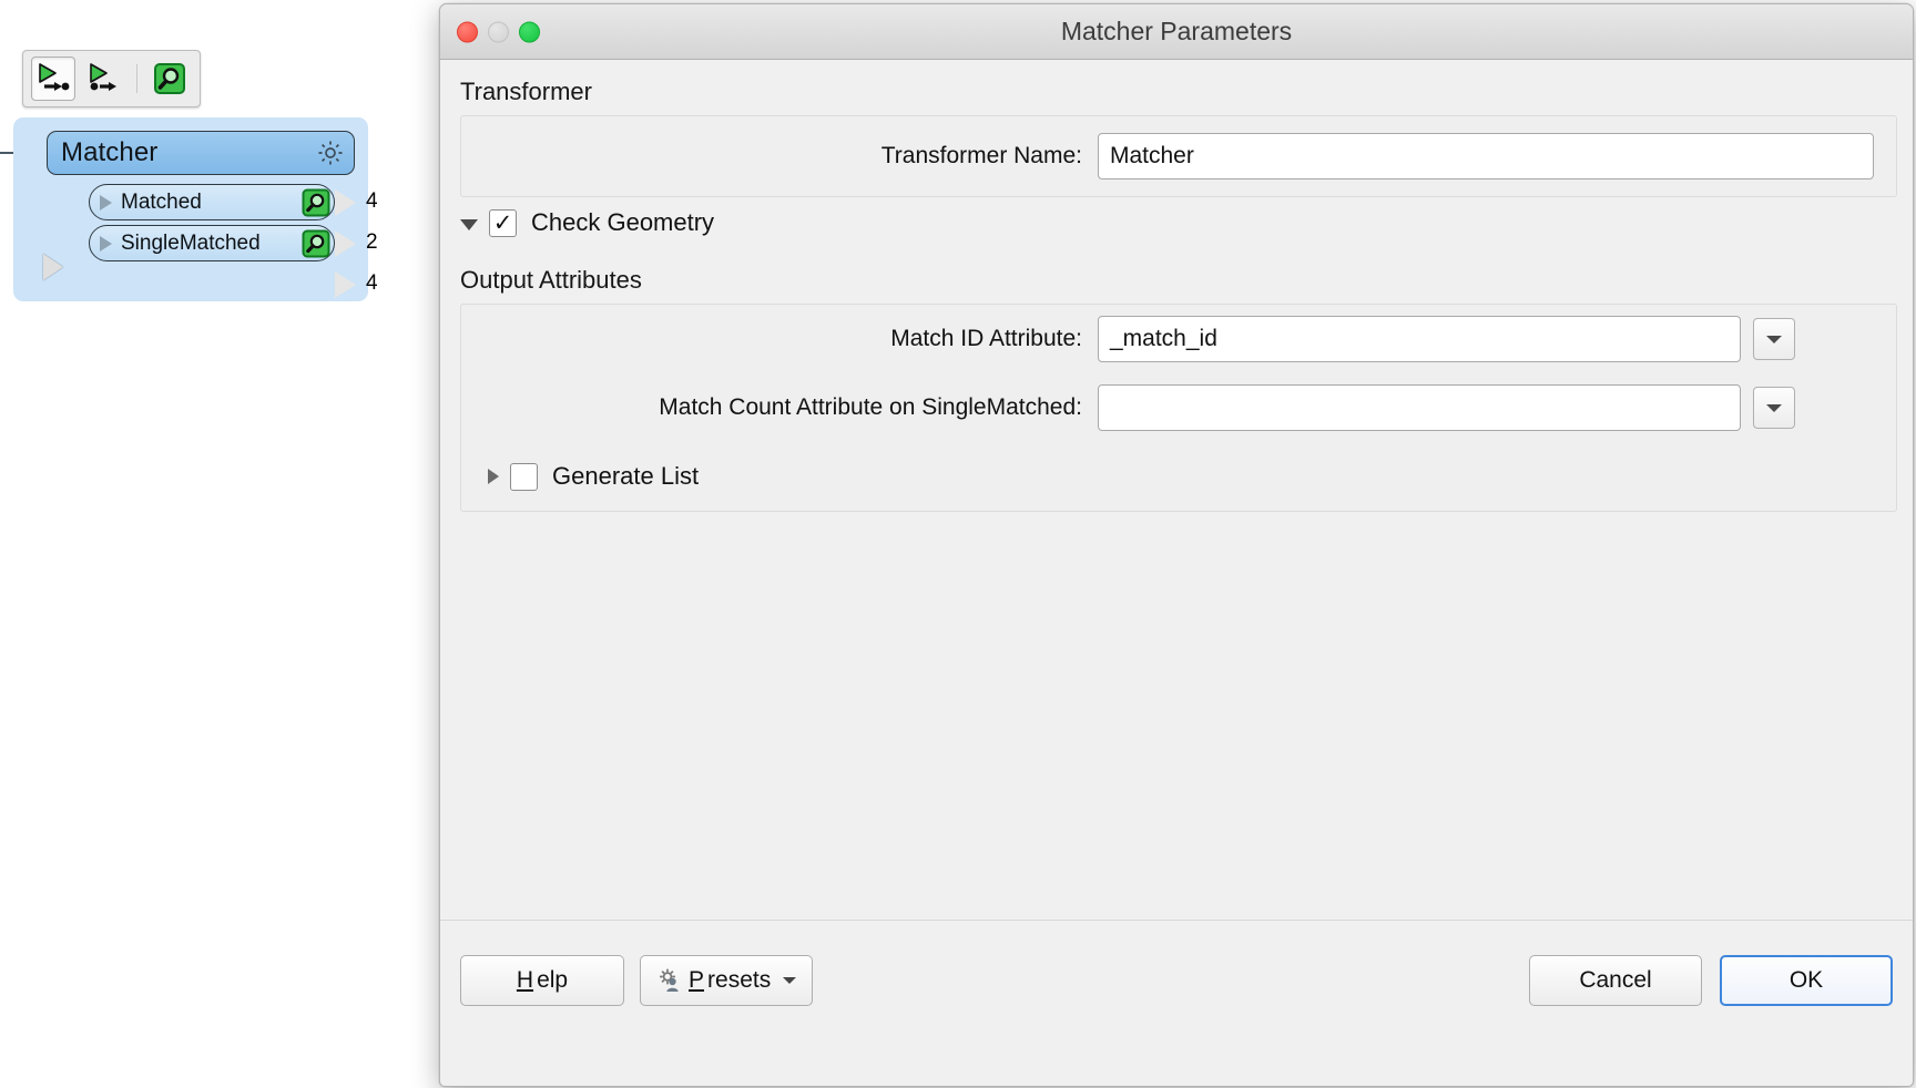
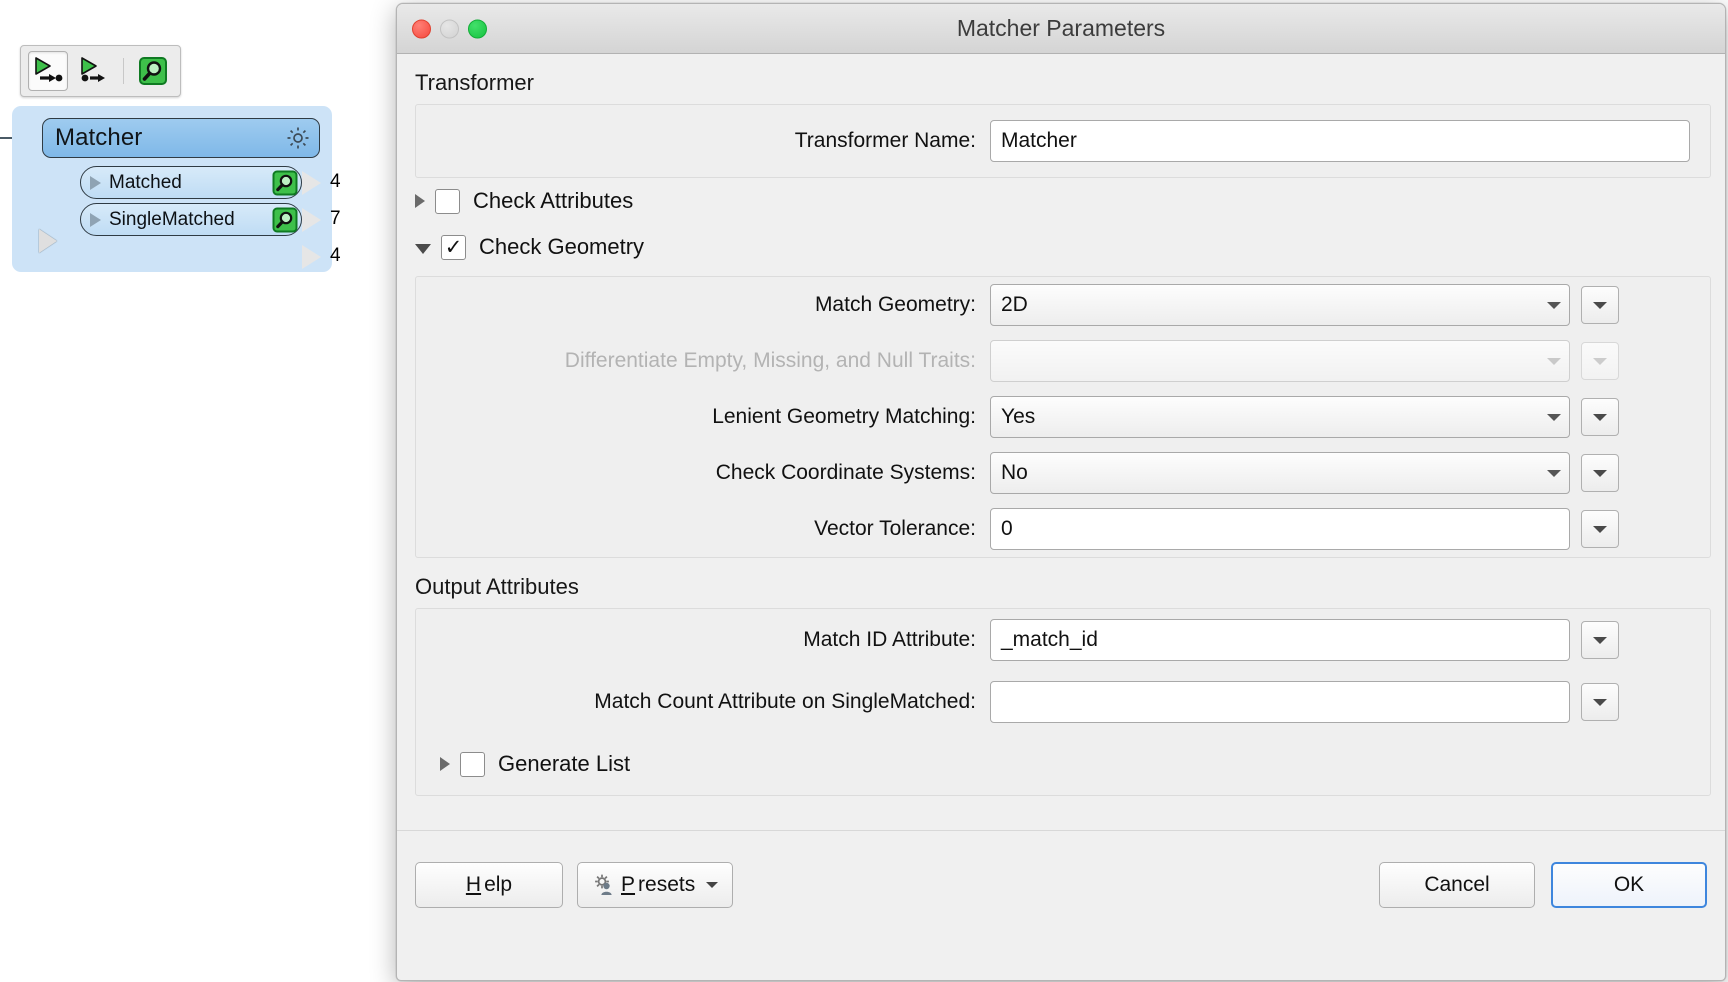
  Matcher
  Matched
  4
  SingleMatched
- 2
+ 7
  4
  Matcher Parameters
  Transformer
  Transformer Name:
  Matcher
+ Check Attributes
  ✓
  Check Geometry
+ Match Geometry:
+ 2D
+ Differentiate Empty, Missing, and Null Traits:
+ Lenient Geometry Matching:
+ Yes
+ Check Coordinate Systems:
+ No
+ Vector Tolerance:
+ 0
  Output Attributes
  Match ID Attribute:
  _match_id
  Match Count Attribute on SingleMatched:
  Generate List
  H
  elp
  P
  resets
  Cancel
  OK
